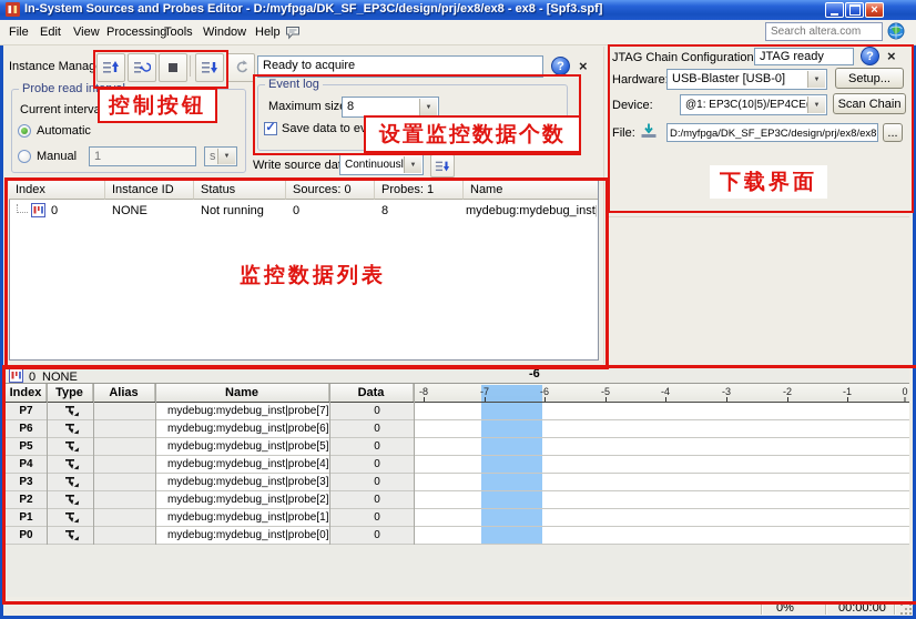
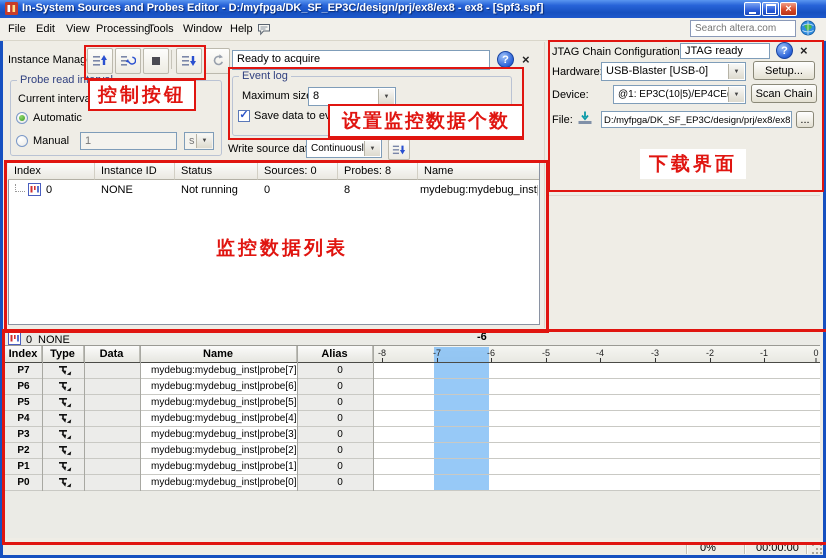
  In-System Sources and Probes Editor - D:/myfpga/DK_SF_EP3C/design/prj/ex8/ex8 - ex8 - [Spf3.spf]
  ×
  File
  Edit
  View
  Processing
  Tools
  Window
  Help
  Search altera.com
  Instance Manag
  Ready to acquire
  ?
  ×
  Current interv
  Automatic
  Manual
  1
  s
  Event log
  Maximum siz
  8
  ✓
  Write source da
  Continuousl
  Index
  Instance ID
  Status
  Sources: 0
- Probes: 1
+ Probes: 8
  Name
  0
  NONE
  Not running
  0
  8
  mydebug:mydebug_inst
  JTAG Chain Configuration
  JTAG ready
  ?
  ×
  Hardware
  USB-Blaster [USB-0]
  Setup...
  Device:
  Scan Chain
  File:
  D:/myfpga/DK_SF_EP3C/design/prj/ex8/ex8
  ...
  0
  NONE
  -6
  Index
  Type
- Alias
+ Data
  Name
- Data
+ Alias
  -8
  -7
  -6
  -5
  -4
  -3
  -2
  -1
  0
  P7
  mydebug:mydebug_inst|probe[7]
  0
  P6
  mydebug:mydebug_inst|probe[6]
  0
  P5
  mydebug:mydebug_inst|probe[5]
  0
  P4
  mydebug:mydebug_inst|probe[4]
  0
  P3
  mydebug:mydebug_inst|probe[3]
  0
  P2
  mydebug:mydebug_inst|probe[2]
  0
  P1
  mydebug:mydebug_inst|probe[1]
  0
  P0
  mydebug:mydebug_inst|probe[0]
  0
  0%
  00:00:00
  控制按钮
  设置监控数据个数
  监控数据列表
  下载界面
